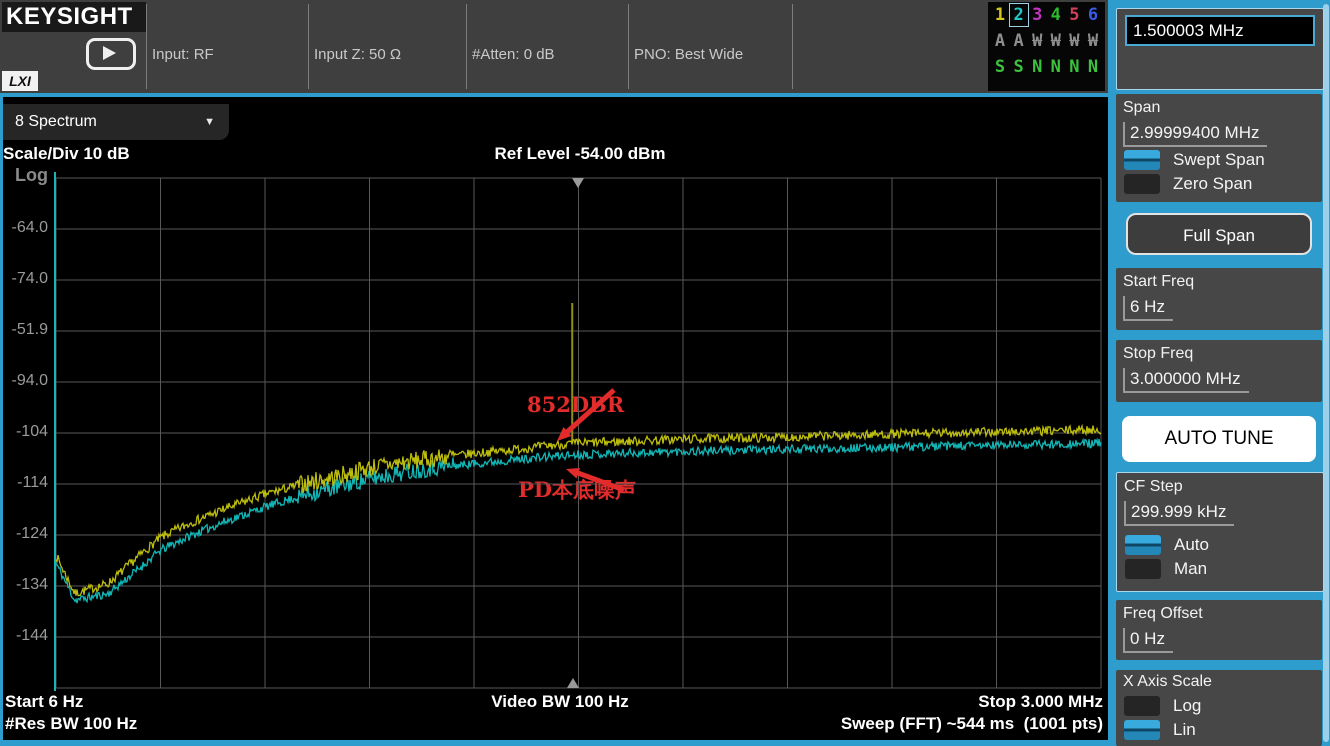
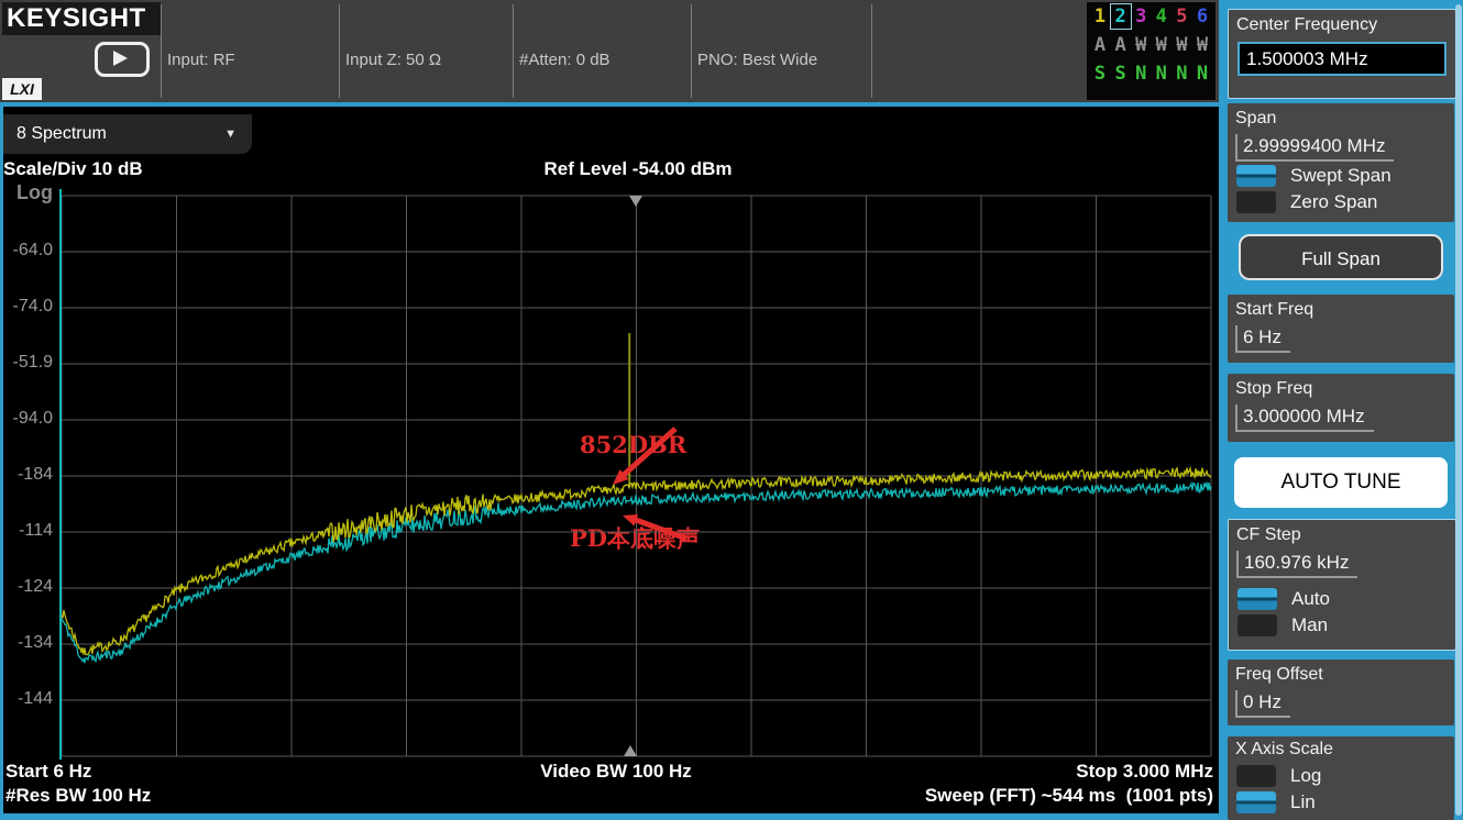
  KEYSIGHT
  LXI
  Input: RF
  Input Z: 50 Ω
  #Atten: 0 dB
  PNO: Best Wide
  1
  2
  3
  4
  5
  6
  A
  A
  W
  W
  W
  W
  S
  S
  N
  N
  N
  N
  8 Spectrum
  ▼
  Scale/Div 10 dB
  Log
  Ref Level -54.00 dBm
  -64.0
  -74.0
  -51.9
  -94.0
- -104
+ -184
  -114
  -124
  -134
  -144
  852DR
  PD本底噪声
  Start 6 Hz
  #Res BW 100 Hz
  Video BW 100 Hz
  Stop 3.000 MHz
  Sweep (FFT) ~544 ms (1001 pts)
+ Center Frequency
  1.500003 MHz
  Span
  2.99999400 MHz
  Swept Span
  Zero Span
  Full Span
  Start Freq
  6 Hz
  Stop Freq
  3.000000 MHz
  AUTO TUNE
  CF Step
- 299.999 kHz
+ 160.976 kHz
  Auto
  Man
  Freq Offset
  0 Hz
  X Axis Scale
  Log
  Lin
